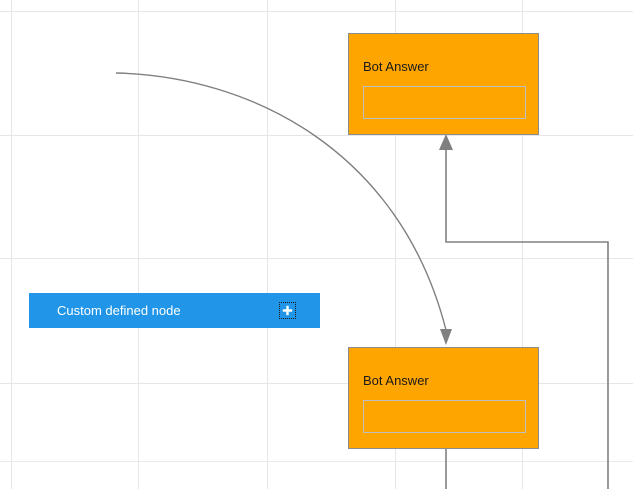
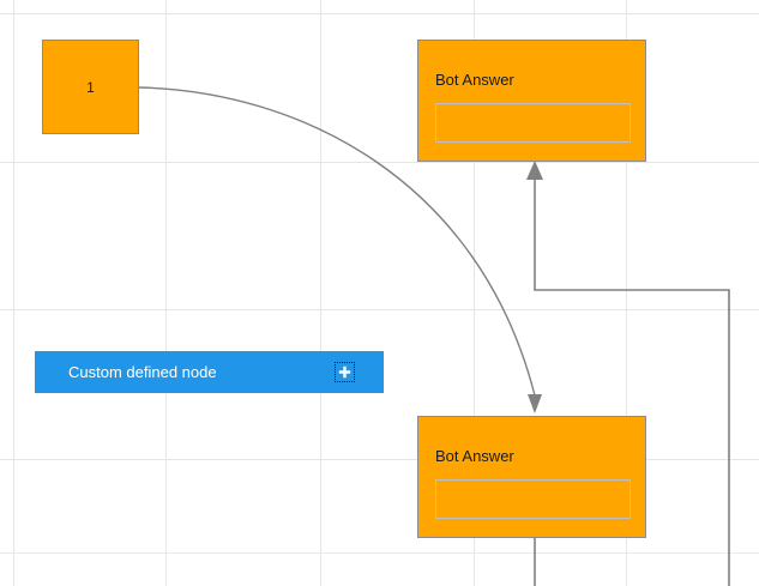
+ 1
  Bot Answer
  Bot Answer
  Custom defined node
